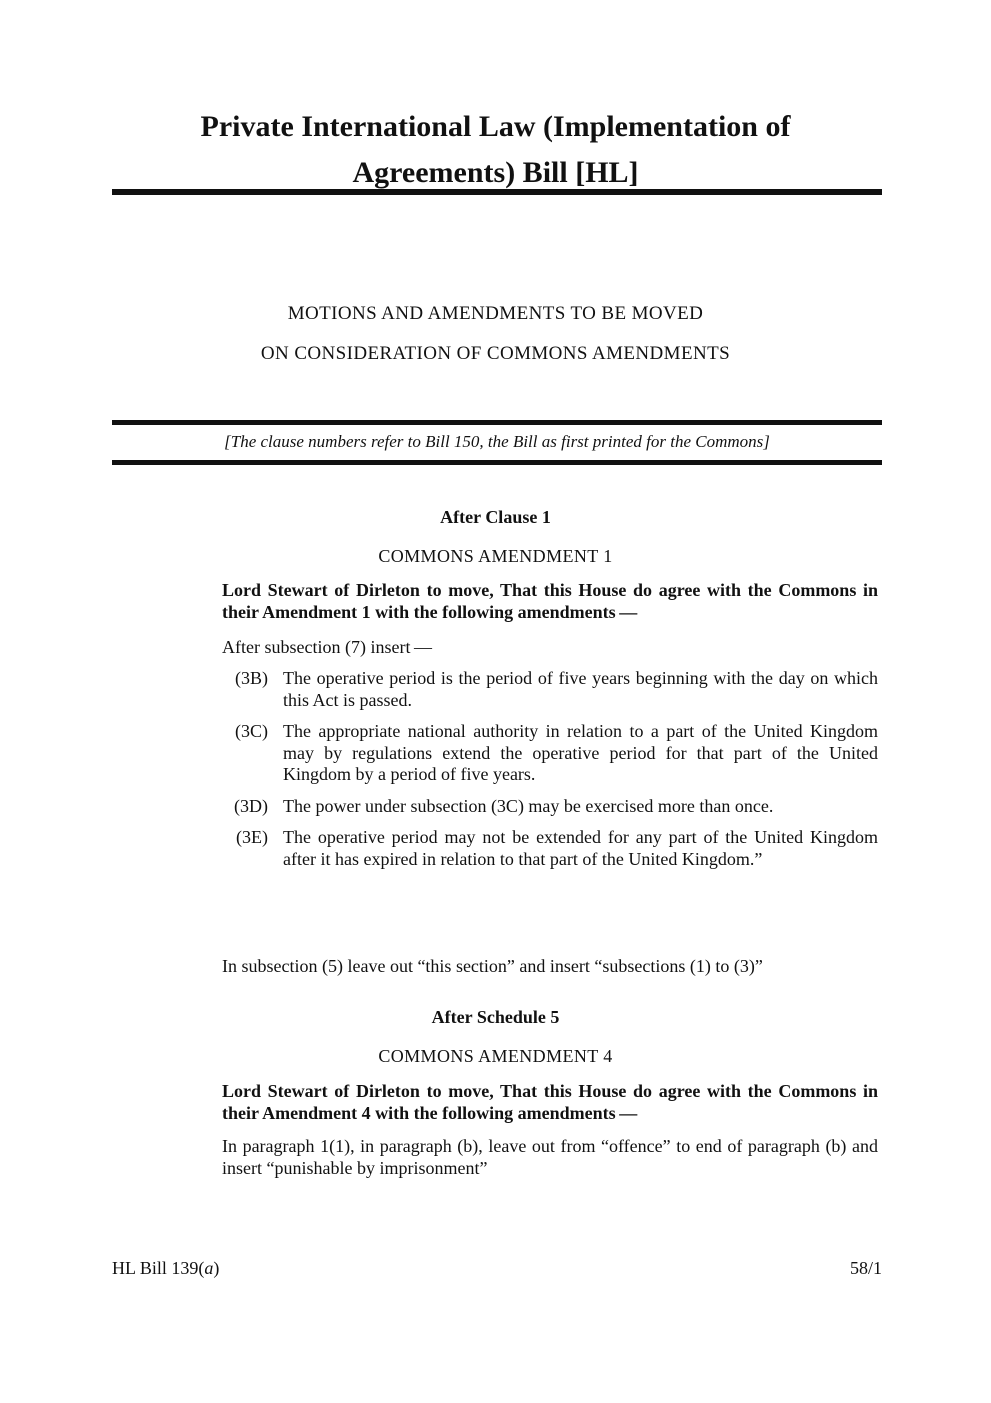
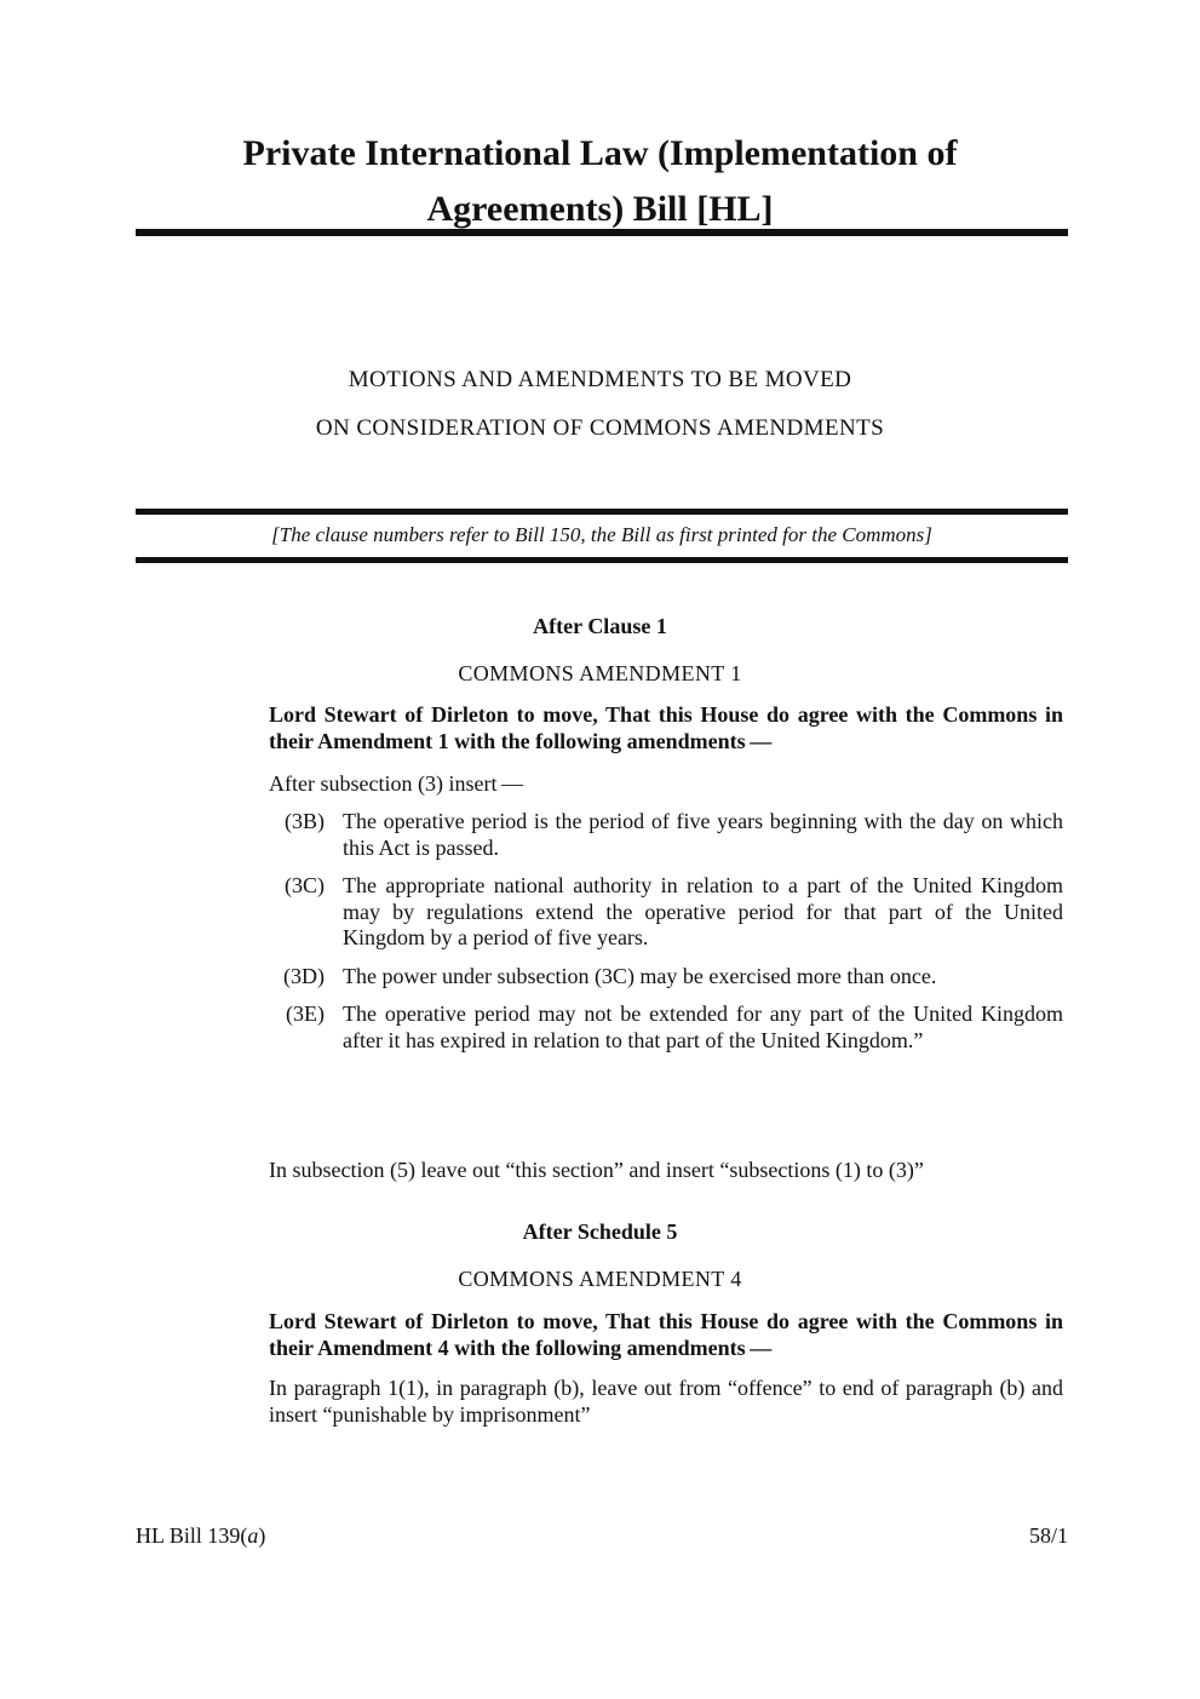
  Private International Law (Implementation of
  Agreements) Bill [HL]
  MOTIONS AND AMENDMENTS TO BE MOVED
  ON CONSIDERATION OF COMMONS AMENDMENTS
  [The clause numbers refer to Bill 150, the Bill as first printed for the Commons]
  After Clause 1
  COMMONS AMENDMENT 1
  Lord Stewart of Dirleton to move, That this House do agree with the Commons in their Amendment 1 with the following amendments —
- After subsection (7) insert —
+ After subsection (3) insert —
  (3B)
  The operative period is the period of five years beginning with the day on which this Act is passed.
  (3C)
  The appropriate national authority in relation to a part of the United Kingdom may by regulations extend the operative period for that part of the United Kingdom by a period of five years.
  (3D)
  The power under subsection (3C) may be exercised more than once.
  (3E)
  The operative period may not be extended for any part of the United Kingdom after it has expired in relation to that part of the United Kingdom.”
  In subsection (5) leave out “this section” and insert “subsections (1) to (3)”
  After Schedule 5
  COMMONS AMENDMENT 4
  Lord Stewart of Dirleton to move, That this House do agree with the Commons in their Amendment 4 with the following amendments —
  In paragraph 1(1), in paragraph (b), leave out from “offence” to end of paragraph (b) and insert “punishable by imprisonment”
  HL Bill 139(a)
  58/1
